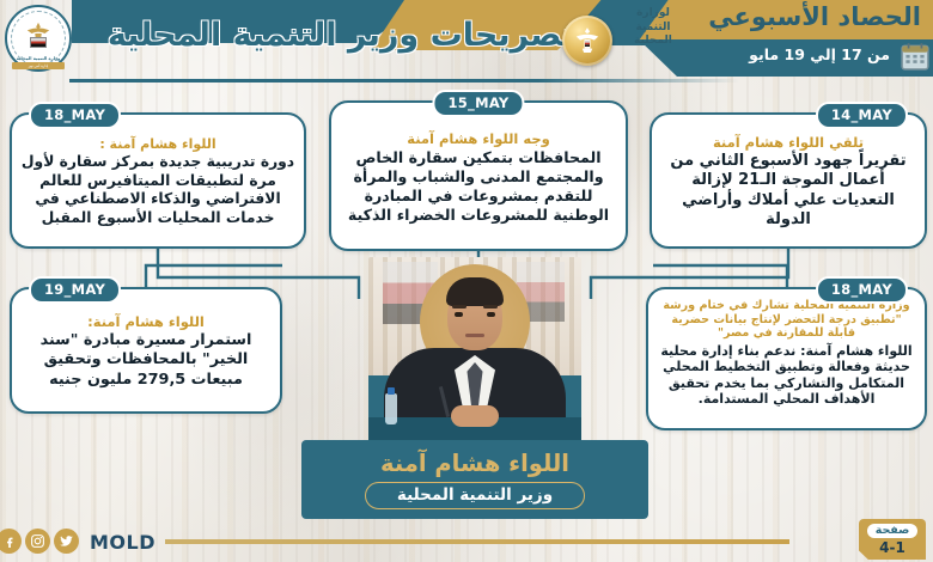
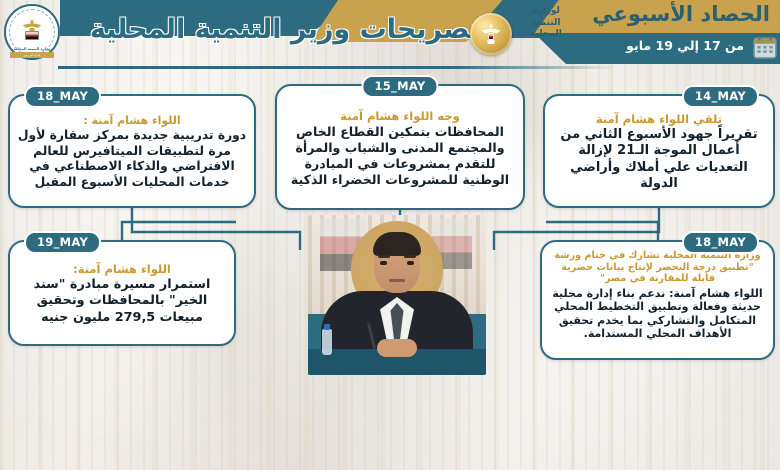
  صريحات وزير التنمية المحلية
  الحصاد الأسبوعي
  من 17 إلي 19 مايو
  لوز التنمي المحلية
  18_MAY
  اللواء هشام آمنة :
  دورة تدريبية جديدة بمركز سقارة لأول مرة لتطبيقات الميتافيرس للعالم الافتراضي والذكاء الاصطناعي في خدمات المحليات الأسبوع المقبل
  15_MAY
  وجه اللواء هشام آمنة
- المحافظات بتمكين سقارة الخاص والمجتمع المدنى والشباب والمرأة للتقدم بمشروعات في المبادرة الوطنية للمشروعات الخضراء الذكية
+ المحافظات بتمكين القطاع الخاص والمجتمع المدنى والشباب والمرأة للتقدم بمشروعات في المبادرة الوطنية للمشروعات الخضراء الذكية
  14_MAY
  تلقي اللواء هشام آمنة
  تقريراً جهود الأسبوع الثاني من أعمال الموجة الـ21 لإزالة التعديات علي أملاك وأراضي الدولة
  19_MAY
  اللواء هشام آمنة:
  استمرار مسيرة مبادرة "سند الخير" بالمحافظات وتحقيق مبيعات 279,5 مليون جنيه
  18_MAY
  وزارة التنمية المحلية تشارك في ختام ورشة "تطبيق درجة التحضر لإنتاج بيانات حضرية قابلة للمقارنة في مصر"
  اللواء هشام آمنة: ندعم بناء إدارة محلية حديثة وفعالة وتطبيق التخطيط المحلي المتكامل والتشاركي بما يخدم تحقيق الأهداف المحلي المستدامة.
- اللواء هشام آمنة
- وزير التنمية المحلية
- MOLD
- صفحة
- 4-1
